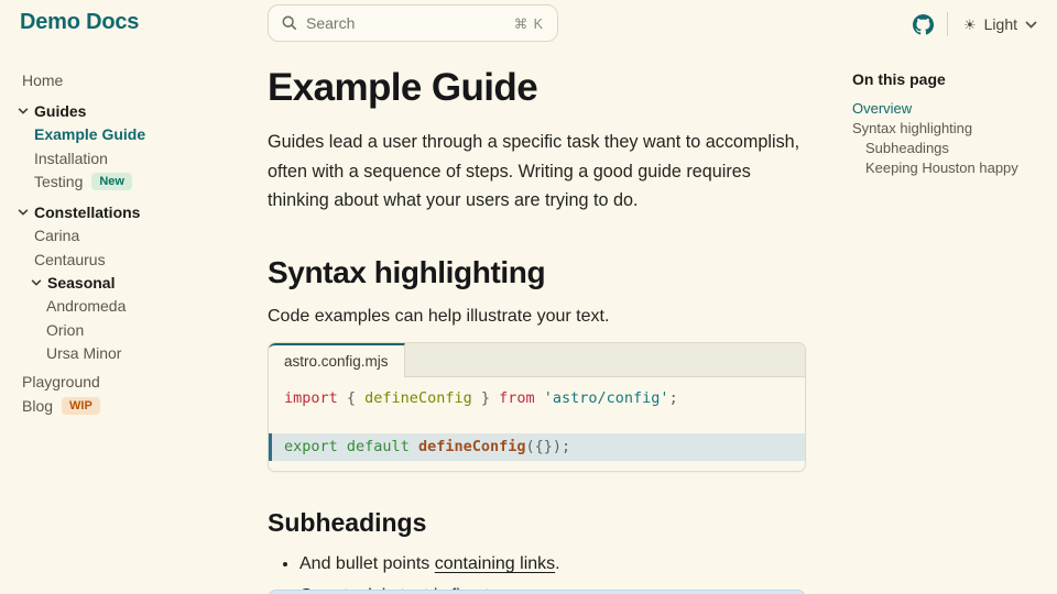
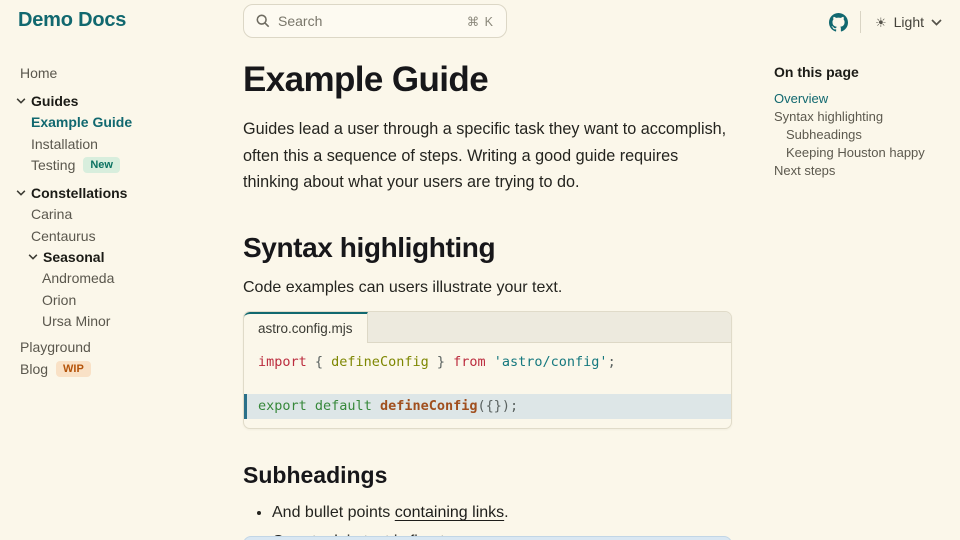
  Demo Docs
  Search
  ⌘ K
  ☀
  Light
  Home
  Guides
  Example Guide
  Installation
  Testing
  New
  Constellations
  Carina
  Centaurus
  Seasonal
  Andromeda
  Orion
  Ursa Minor
  Playground
  Blog
  WIP
  On this page
  Overview
  Syntax highlighting
  Subheadings
  Keeping Houston happy
+ Next steps
  Example Guide
- Guides lead a user through a specific task they want to accomplish, often with a sequence of steps. Writing a good guide requires thinking about what your users are trying to do.
+ Guides lead a user through a specific task they want to accomplish, often this a sequence of steps. Writing a good guide requires thinking about what your users are trying to do.
  Syntax highlighting
- Code examples can help illustrate your text.
+ Code examples can users illustrate your text.
  astro.config.mjs
  import { defineConfig } from 'astro/config';
  export
  default
  defineConfig
  ({});
  Subheadings
  And bullet points containing links.
